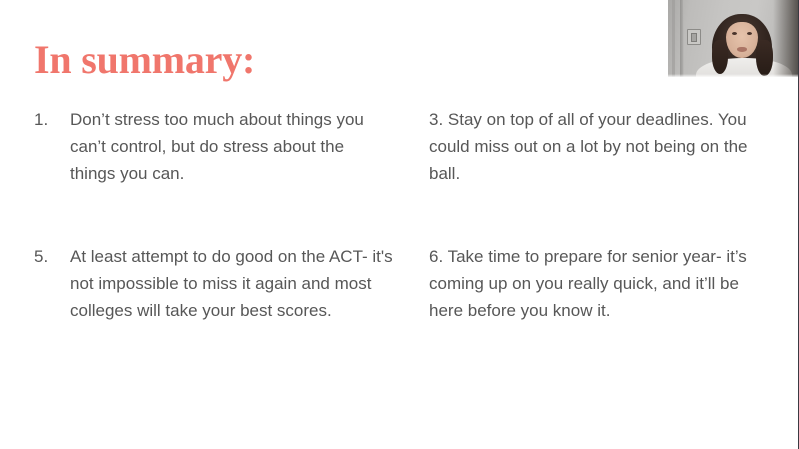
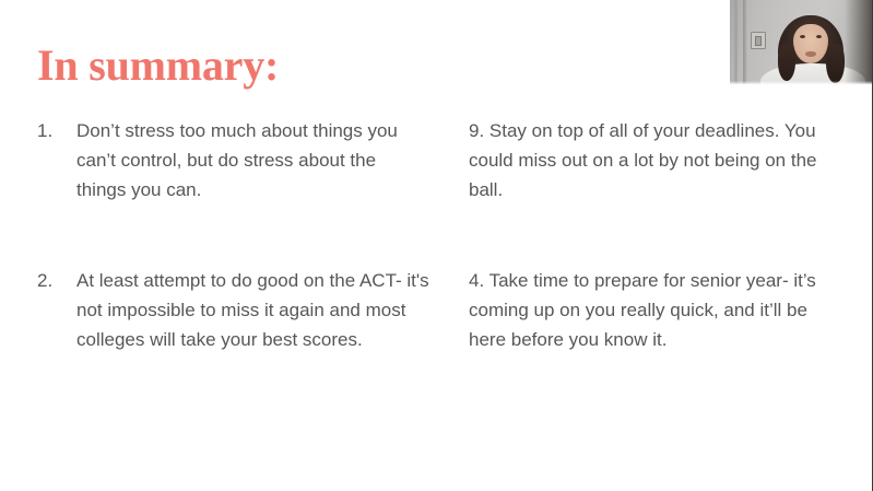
  In summary:
  1.
  Don’t stress too much about things you can’t control, but do stress about the things you can.
- 5.
+ 2.
  At least attempt to do good on the ACT- it's not impossible to miss it again and most colleges will take your best scores.
- 3. Stay on top of all of your deadlines. You could miss out on a lot by not being on the ball.
+ 9. Stay on top of all of your deadlines. You could miss out on a lot by not being on the ball.
- 6. Take time to prepare for senior year- it’s coming up on you really quick, and it’ll be here before you know it.
+ 4. Take time to prepare for senior year- it’s coming up on you really quick, and it’ll be here before you know it.
